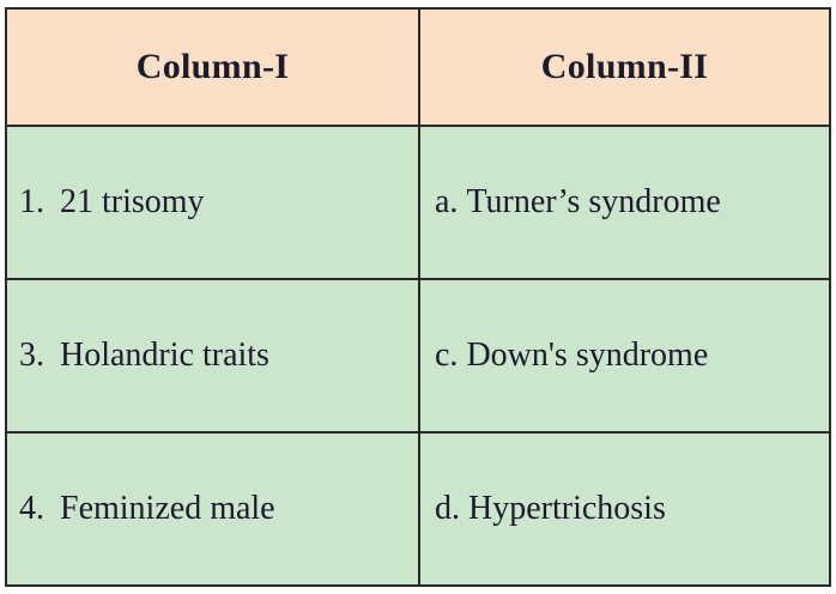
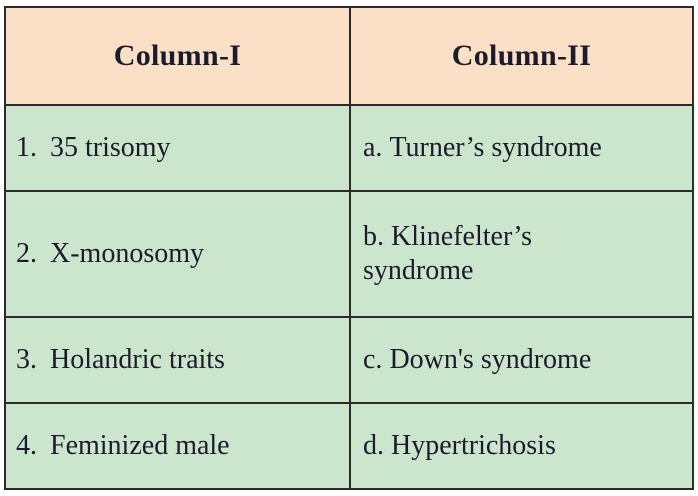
  Column-I	Column-II
- 1. 21 trisomy	a. Turner’s syndrome
+ 1. 35 trisomy	a. Turner’s syndrome
+ 2. X-monosomy	b. Klinefelter’s syndrome
  3. Holandric traits	c. Down's syndrome
  4. Feminized male	d. Hypertrichosis
